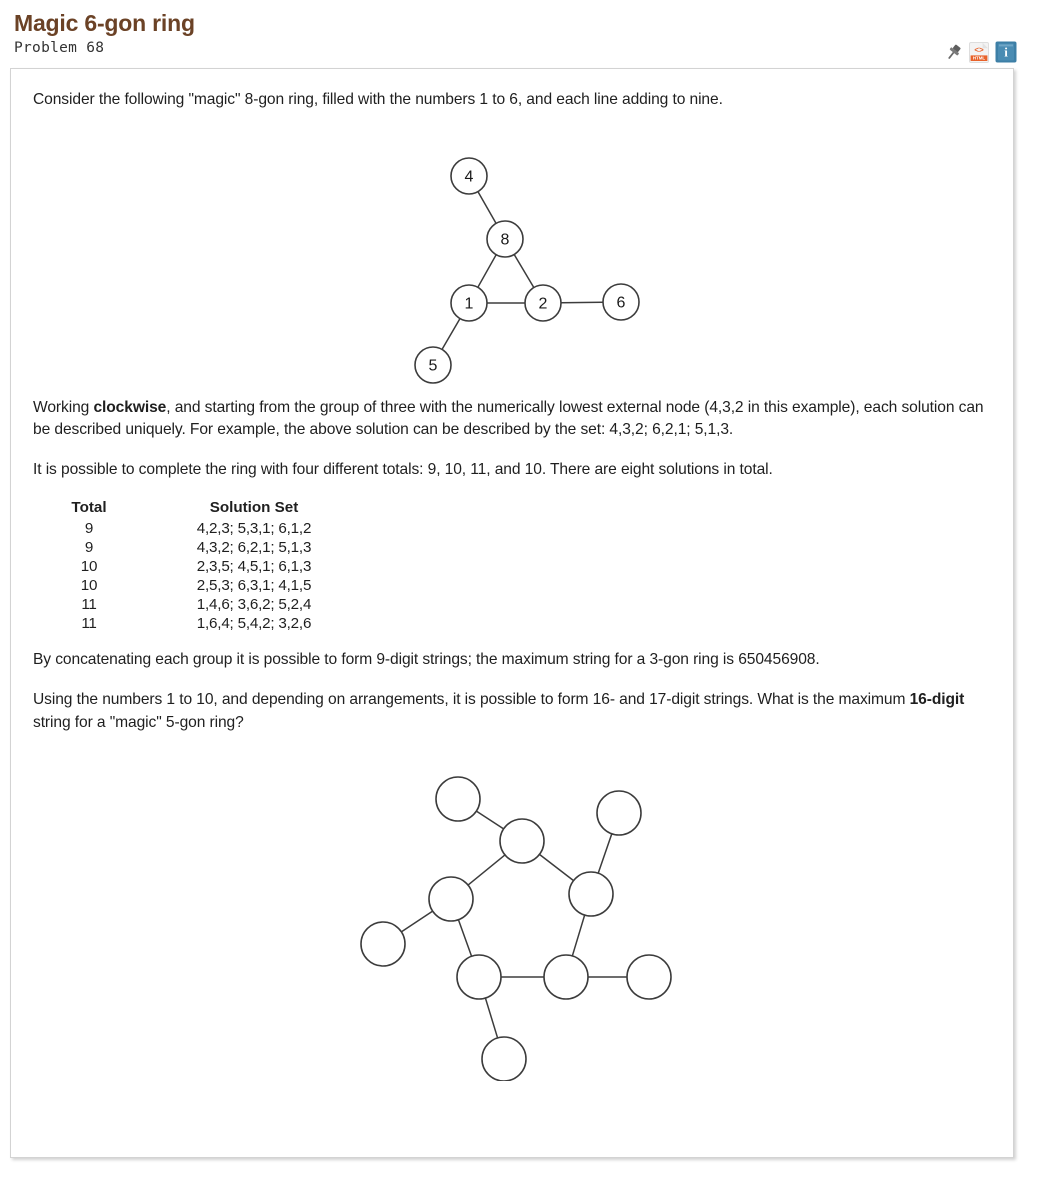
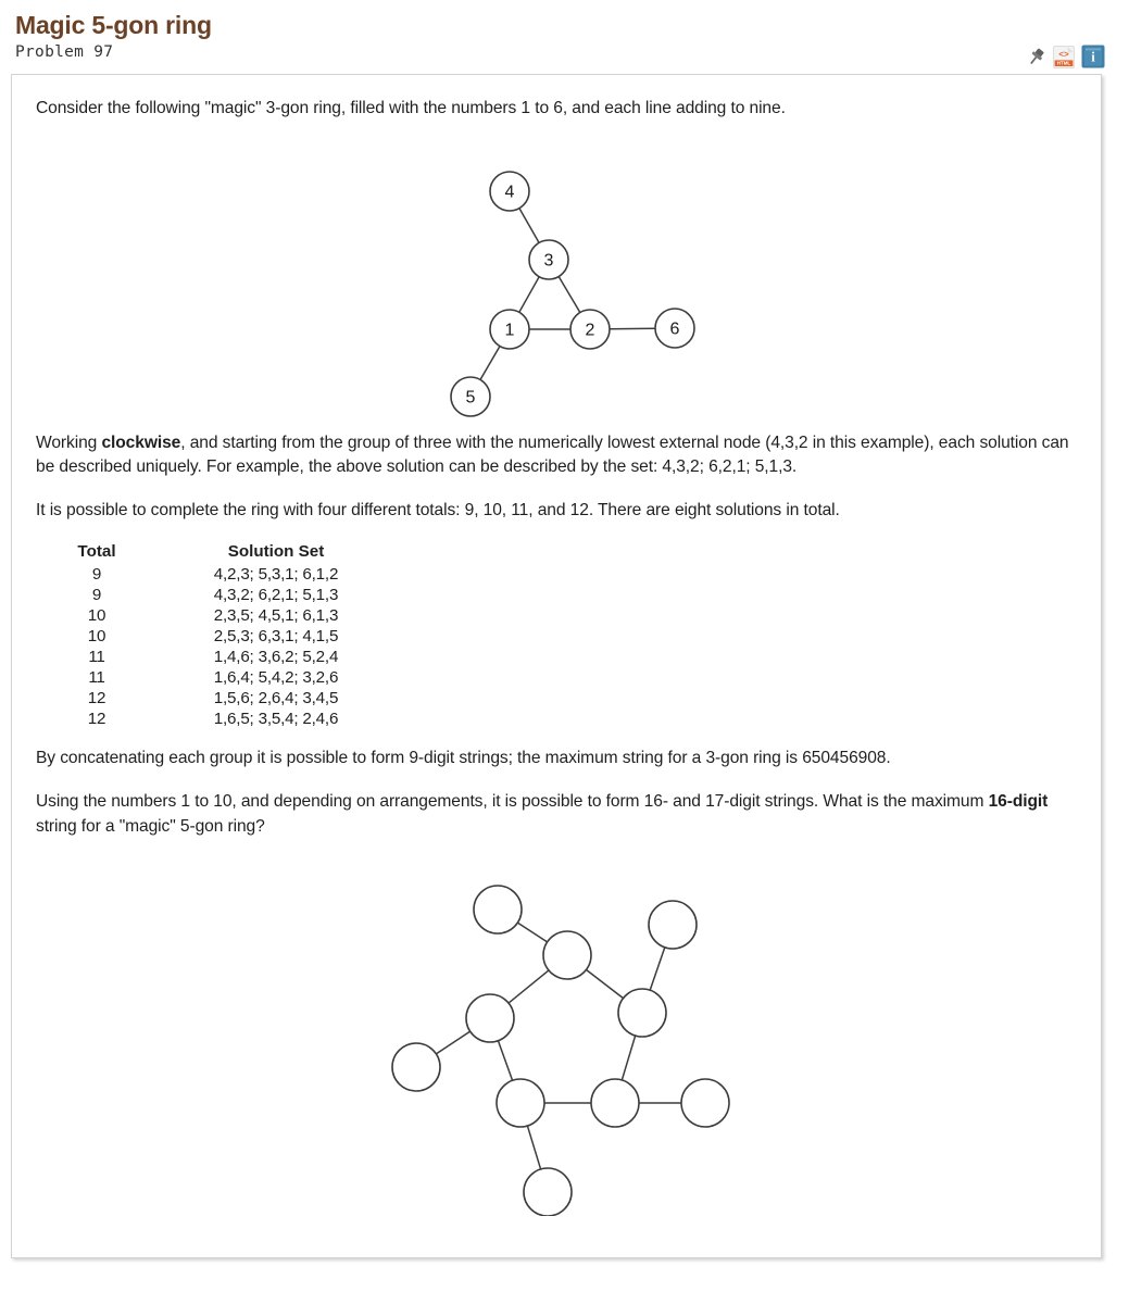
- Magic 6-gon ring
+ Magic 5-gon ring
- Problem 68
+ Problem 97
  <>
  i
- Consider the following "magic" 8-gon ring, filled with the numbers 1 to 6, and each line adding to nine.
+ Consider the following "magic" 3-gon ring, filled with the numbers 1 to 6, and each line adding to nine.
  4
- 8
+ 3
  1
  2
  6
  5
  Working clockwise, and starting from the group of three with the numerically lowest external node (4,3,2 in this example), each solution can be described uniquely. For example, the above solution can be described by the set: 4,3,2; 6,2,1; 5,1,3.
- It is possible to complete the ring with four different totals: 9, 10, 11, and 10. There are eight solutions in total.
+ It is possible to complete the ring with four different totals: 9, 10, 11, and 12. There are eight solutions in total.
  Total	Solution Set
  9	4,2,3; 5,3,1; 6,1,2
  9	4,3,2; 6,2,1; 5,1,3
  10	2,3,5; 4,5,1; 6,1,3
  10	2,5,3; 6,3,1; 4,1,5
  11	1,4,6; 3,6,2; 5,2,4
  11	1,6,4; 5,4,2; 3,2,6
+ 12	1,5,6; 2,6,4; 3,4,5
+ 12	1,6,5; 3,5,4; 2,4,6
  By concatenating each group it is possible to form 9-digit strings; the maximum string for a 3-gon ring is 650456908.
  Using the numbers 1 to 10, and depending on arrangements, it is possible to form 16- and 17-digit strings. What is the maximum 16-digit string for a "magic" 5-gon ring?
